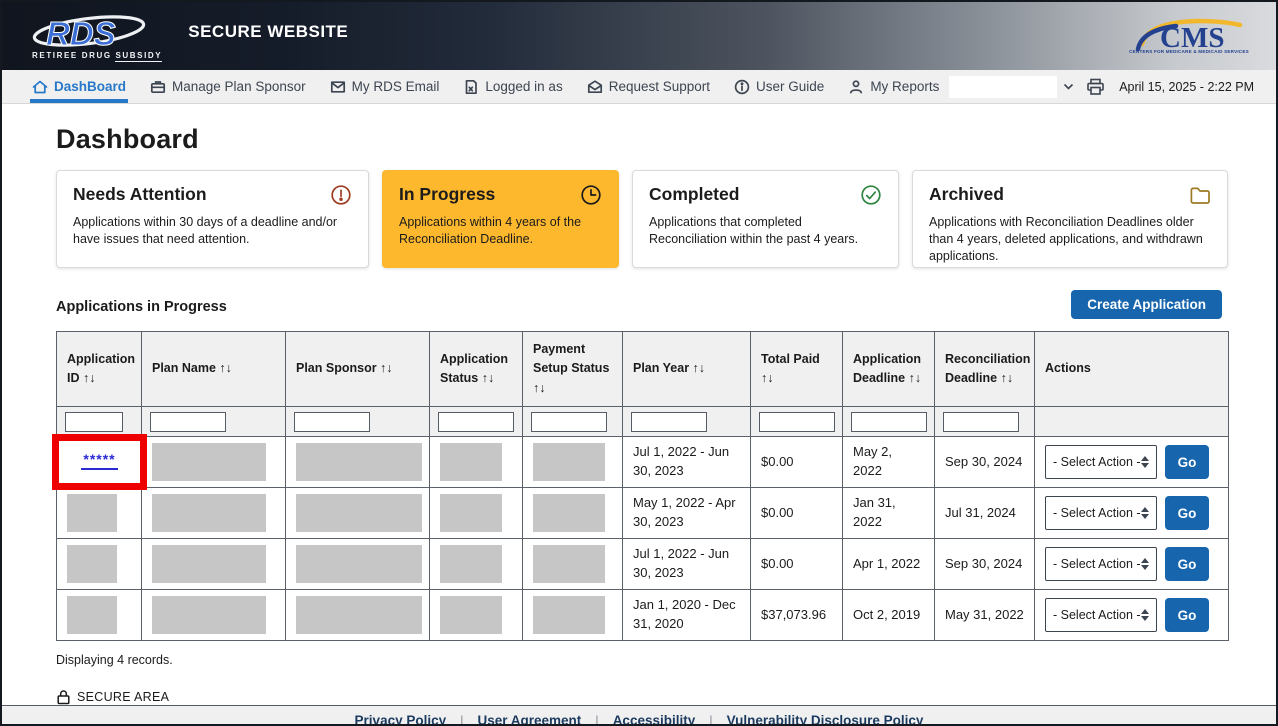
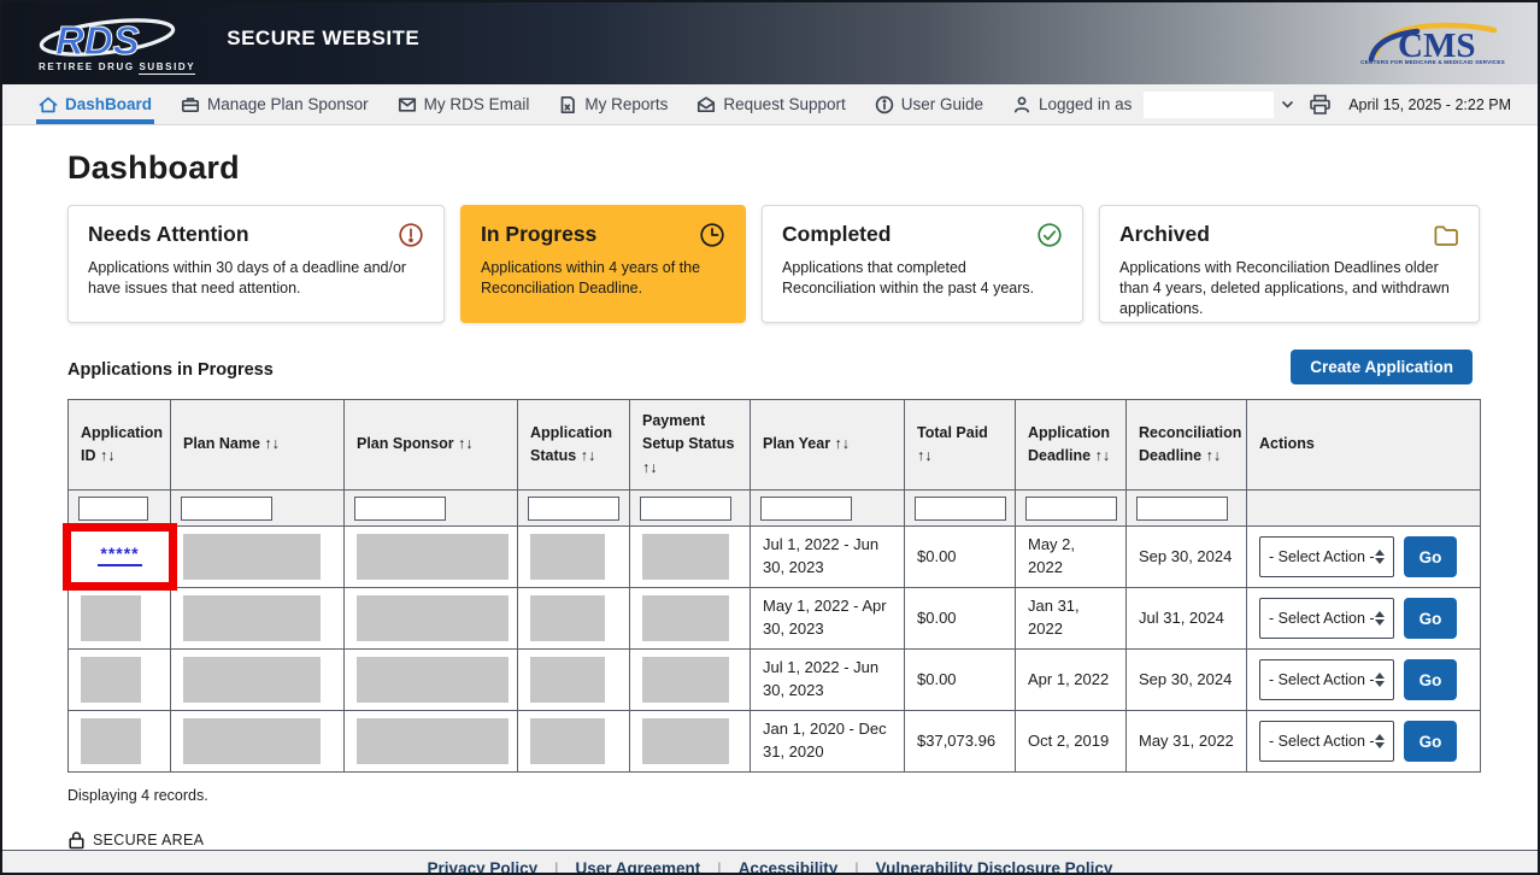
  RDS
  RETIREE DRUG SUBSIDY
  SECURE WEBSITE
  CMS
  DashBoard
  Manage Plan Sponsor
  My RDS Email
- Logged in as
+ My Reports
  Request Support
  User Guide
- My Reports
+ Logged in as
  April 15, 2025 - 2:22 PM
  Dashboard
  Needs Attention
  Applications within 30 days of a deadline and/or have issues that need attention.
  In Progress
  Applications within 4 years of the Reconciliation Deadline.
  Completed
  Applications that completed Reconciliation within the past 4 years.
  Archived
  Applications with Reconciliation Deadlines older than 4 years, deleted applications, and withdrawn applications.
  Applications in Progress
  Create Application
  Application ID ↑↓	Plan Name ↑↓	Plan Sponsor ↑↓	Application Status ↑↓	Payment Setup Status ↑↓	Plan Year ↑↓	Total Paid ↑↓	Application Deadline ↑↓	Reconciliation Deadline ↑↓	Actions
  *****					Jul 1, 2022 - Jun 30, 2023	$0.00	May 2, 2022	Sep 30, 2024	- Select Action - Go
  					May 1, 2022 - Apr 30, 2023	$0.00	Jan 31, 2022	Jul 31, 2024	- Select Action - Go
  					Jul 1, 2022 - Jun 30, 2023	$0.00	Apr 1, 2022	Sep 30, 2024	- Select Action - Go
  					Jan 1, 2020 - Dec 31, 2020	$37,073.96	Oct 2, 2019	May 31, 2022	- Select Action - Go
  Displaying 4 records.
  SECURE AREA
  Privacy Policy
  |
  User Agreement
  |
  Accessibility
  |
  Vulnerability Disclosure Policy
